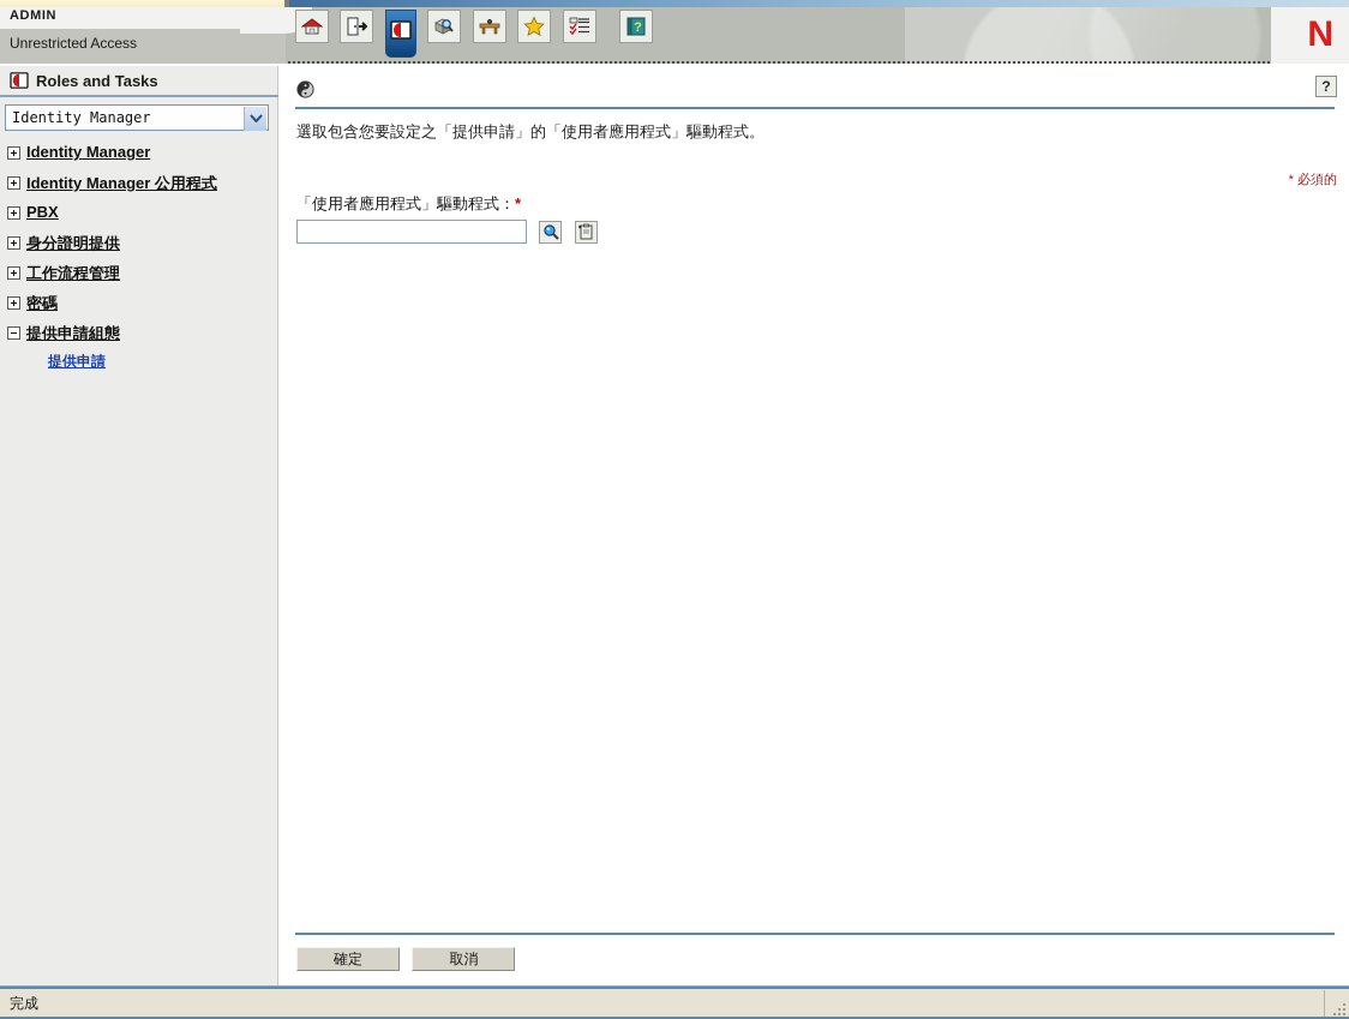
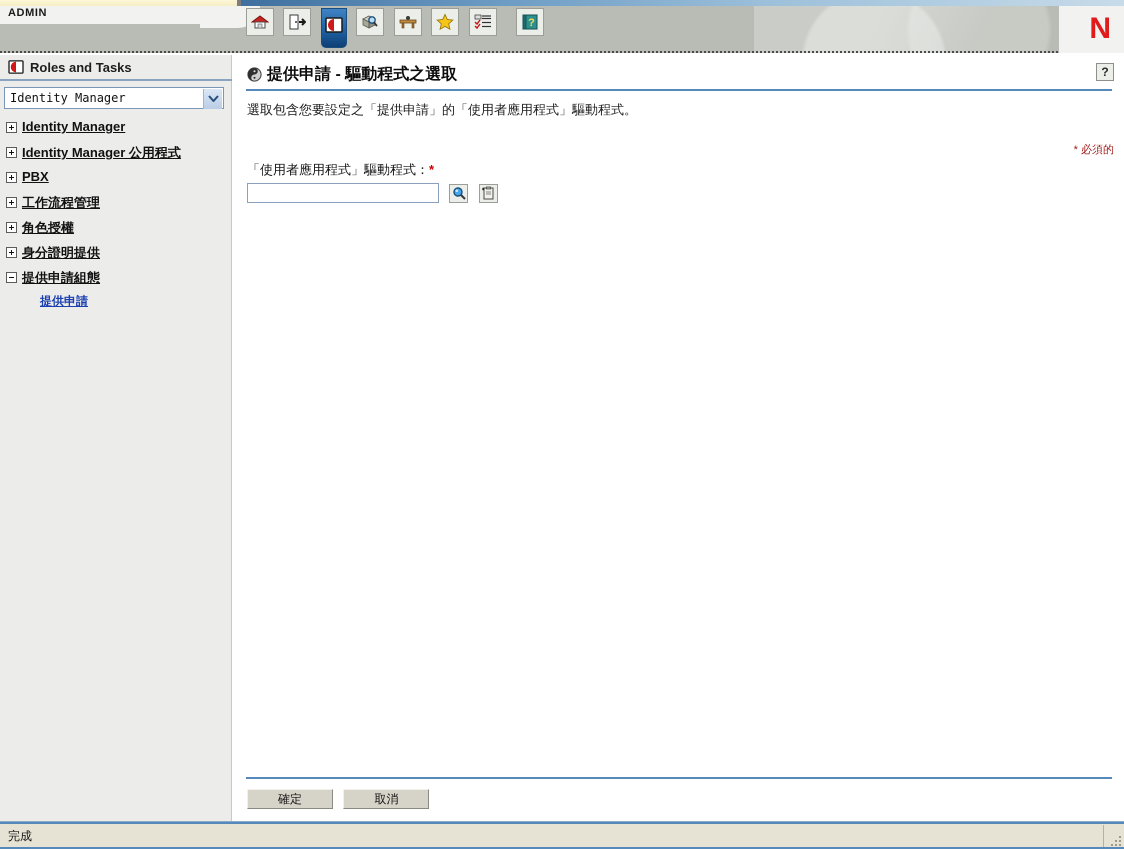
  N
  ADMIN
- Unrestricted Access
  ?
  Roles and Tasks
  Identity Manager
  Identity Manager
  Identity Manager 公用程式
  PBX
- 身分證明提供
+ 工作流程管理
+ 角色授權
- 工作流程管理
+ 身分證明提供
- 密碼
  提供申請組態
  提供申請
  ?
+ 提供申請 - 驅動程式之選取
  選取包含您要設定之「提供申請」的「使用者應用程式」驅動程式。
  * 必須的
  「使用者應用程式」驅動程式：*
  確定 取消
  完成
